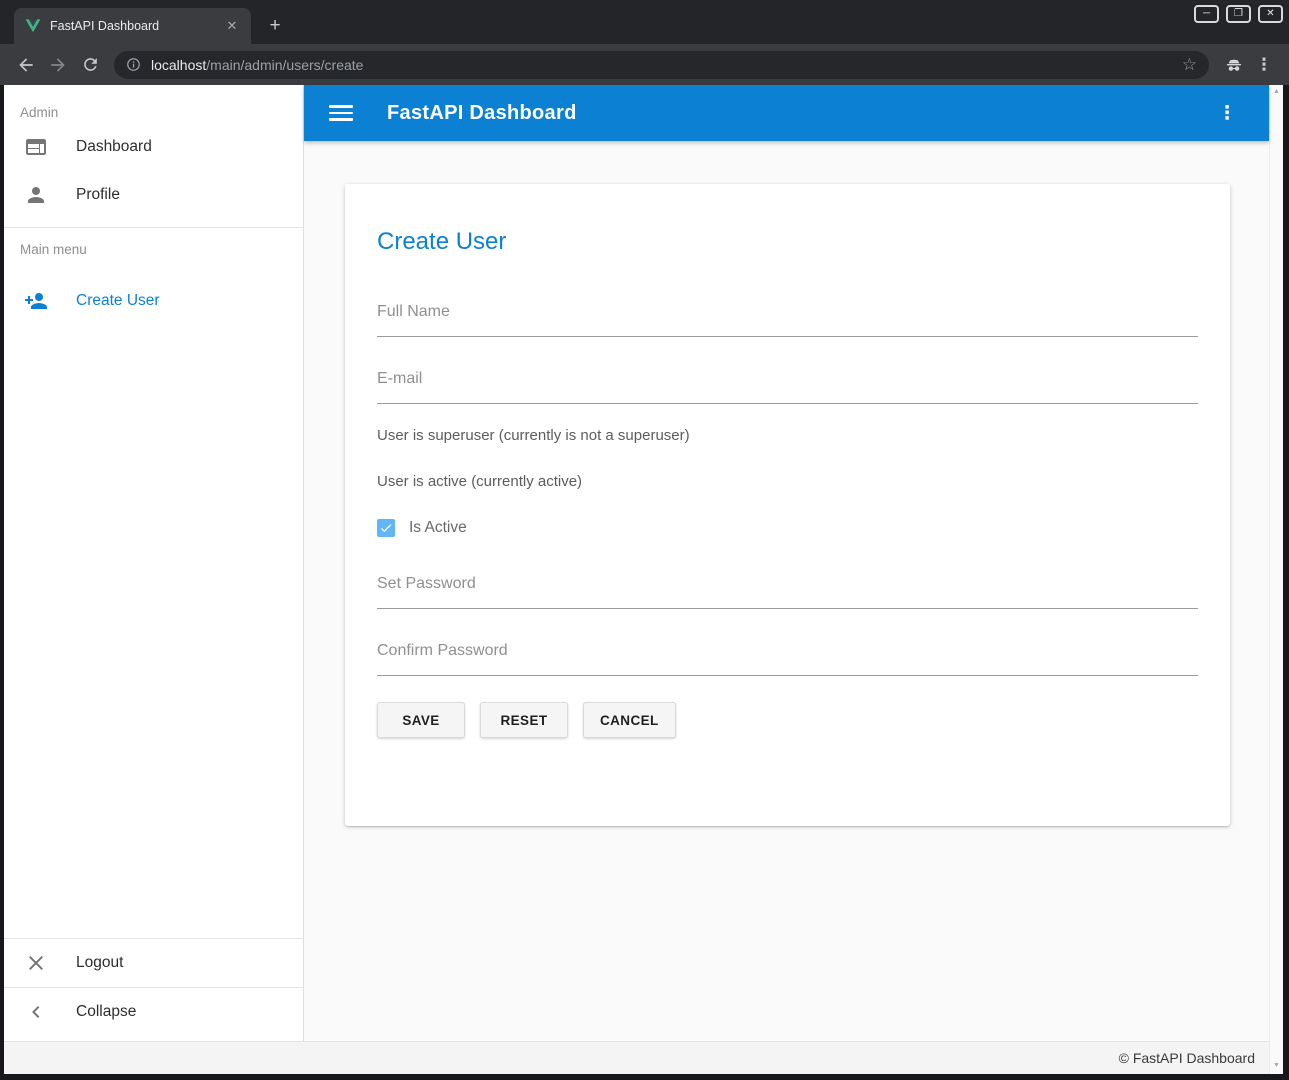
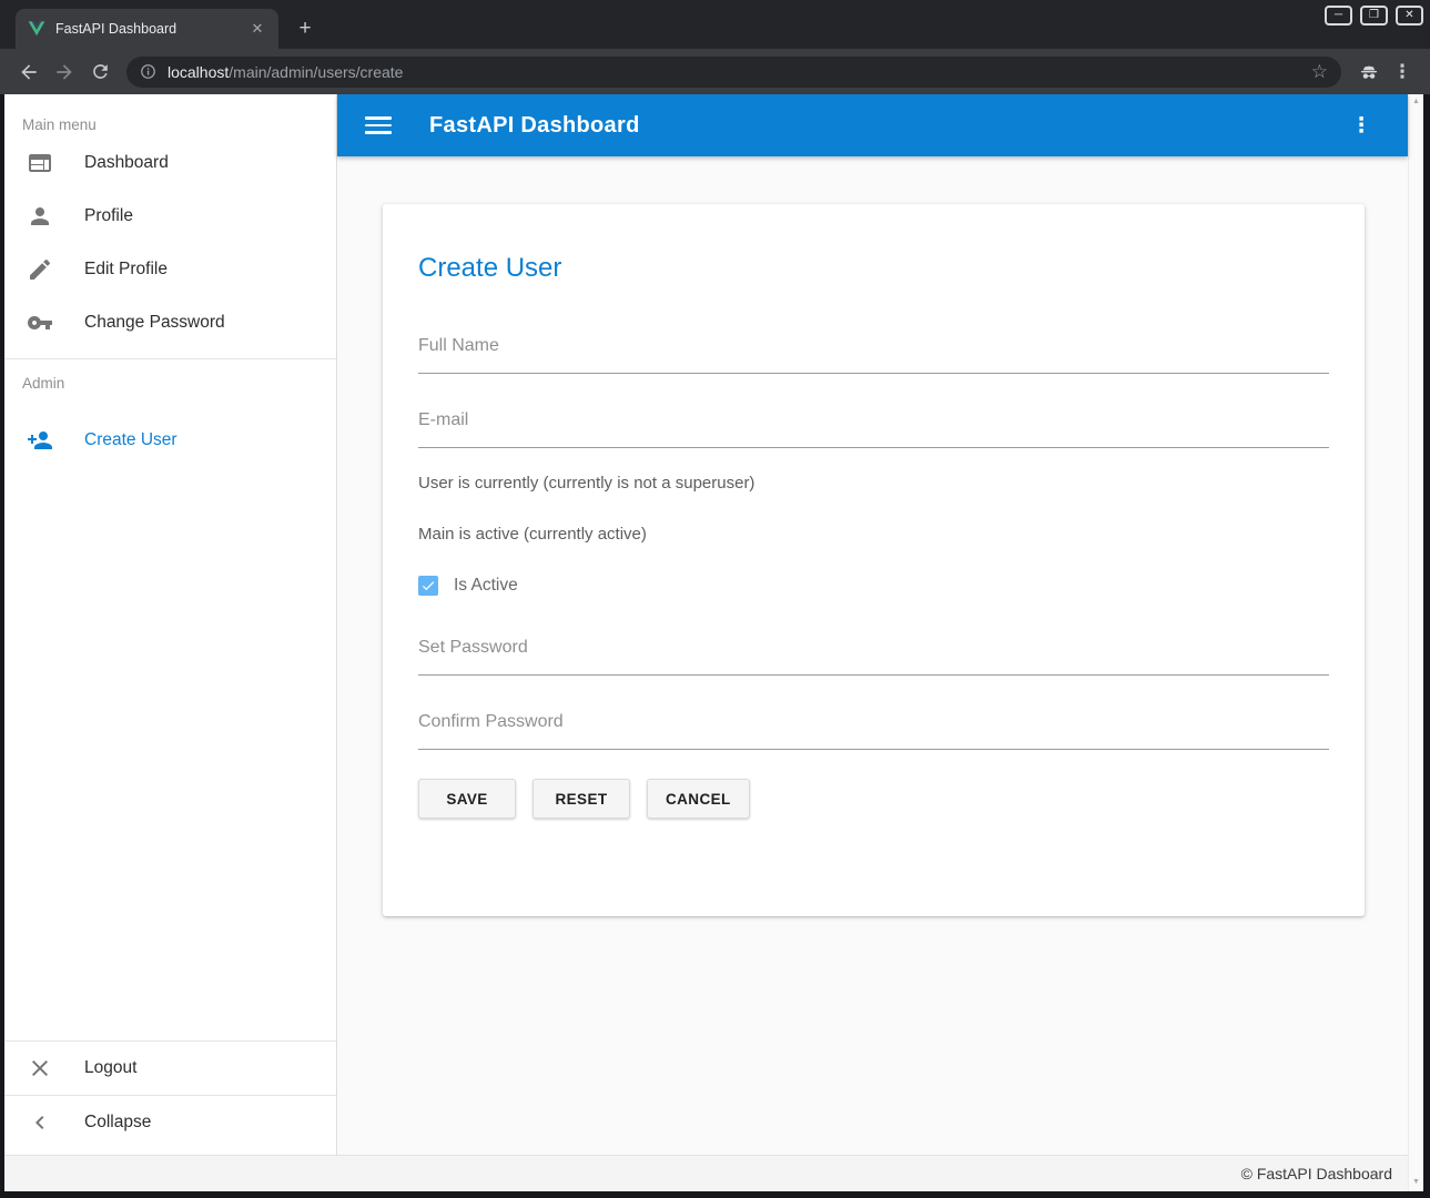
  FastAPI Dashboard
  ✕
  +
  ─
  ❐
  ✕
  localhost/main/admin/users/create
  ☆
  ⋮
- Admin
+ Main menu
  Dashboard
  Profile
+ Edit Profile
+ Change Password
- Main menu
+ Admin
  Create User
  Logout
  Collapse
  FastAPI Dashboard
  ⋮
  Create User
  Full Name
  E-mail
- User is superuser (currently is not a superuser)
+ User is currently (currently is not a superuser)
- User is active (currently active)
+ Main is active (currently active)
  Is Active
  Set Password
  Confirm Password
  SAVE
  RESET
  CANCEL
  © FastAPI Dashboard
